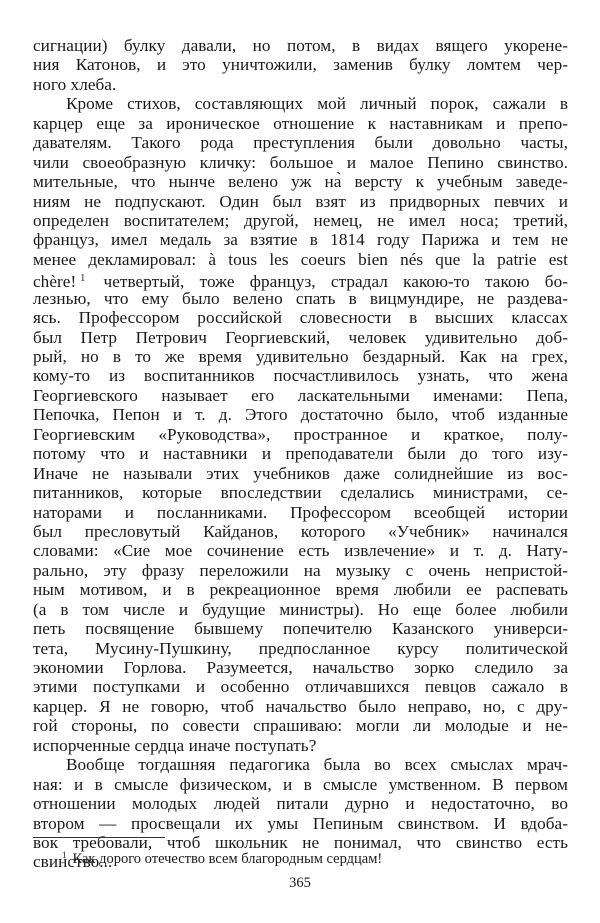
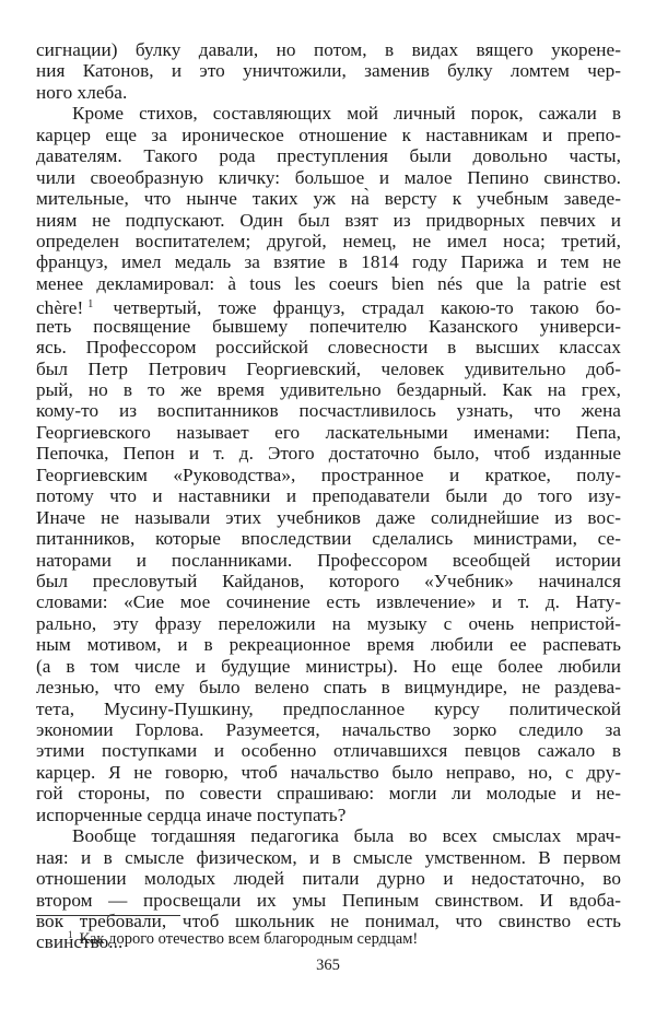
  сигнации) булку давали, но потом, в видах вящего укорене-
  ния Катонов, и это уничтожили, заменив булку ломтем чер-
  ного хлеба.
  Кроме стихов, составляющих мой личный порок, сажали в
  карцер еще за ироническое отношение к наставникам и препо-
  давателям. Такого рода преступления были довольно часты,
  чили своеобразную кличку: большое и малое Пепино свинство.
- мительные, что нынче велено уж на̀ версту к учебным заведе-
+ мительные, что нынче таких уж на̀ версту к учебным заведе-
  ниям не подпускают. Один был взят из придворных певчих и
  определен воспитателем; другой, немец, не имел носа; третий,
  француз, имел медаль за взятие в 1814 году Парижа и тем не
  менее декламировал: à tous les coeurs bien nés que la patrie est
  chère! 1 четвертый, тоже француз, страдал какою-то такою бо-
- лезнью, что ему было велено спать в вицмундире, не раздева-
+ петь посвящение бывшему попечителю Казанского универси-
  ясь. Профессором российской словесности в высших классах
  был Петр Петрович Георгиевский, человек удивительно доб-
  рый, но в то же время удивительно бездарный. Как на грех,
  кому-то из воспитанников посчастливилось узнать, что жена
  Георгиевского называет его ласкательными именами: Пепа,
  Пепочка, Пепон и т. д. Этого достаточно было, чтоб изданные
  Георгиевским «Руководства», пространное и краткое, полу-
  потому что и наставники и преподаватели были до того изу-
  Иначе не называли этих учебников даже солиднейшие из вос-
  питанников, которые впоследствии сделались министрами, се-
  наторами и посланниками. Профессором всеобщей истории
  был пресловутый Кайданов, которого «Учебник» начинался
  словами: «Сие мое сочинение есть извлечение» и т. д. Нату-
  рально, эту фразу переложили на музыку с очень непристой-
  ным мотивом, и в рекреационное время любили ее распевать
  (а в том числе и будущие министры). Но еще более любили
- петь посвящение бывшему попечителю Казанского универси-
+ лезнью, что ему было велено спать в вицмундире, не раздева-
  тета, Мусину-Пушкину, предпосланное курсу политической
  экономии Горлова. Разумеется, начальство зорко следило за
  этими поступками и особенно отличавшихся певцов сажало в
  карцер. Я не говорю, чтоб начальство было неправо, но, с дру-
  гой стороны, по совести спрашиваю: могли ли молодые и не-
  испорченные сердца иначе поступать?
  Вообще тогдашняя педагогика была во всех смыслах мрач-
  ная: и в смысле физическом, и в смысле умственном. В первом
  отношении молодых людей питали дурно и недостаточно, во
  втором — просвещали их умы Пепиным свинством. И вдоба-
  вок требовали, чтоб школьник не понимал, что свинство есть
  свинство...
  1 Как дорого отечество всем благородным сердцам!
  365
